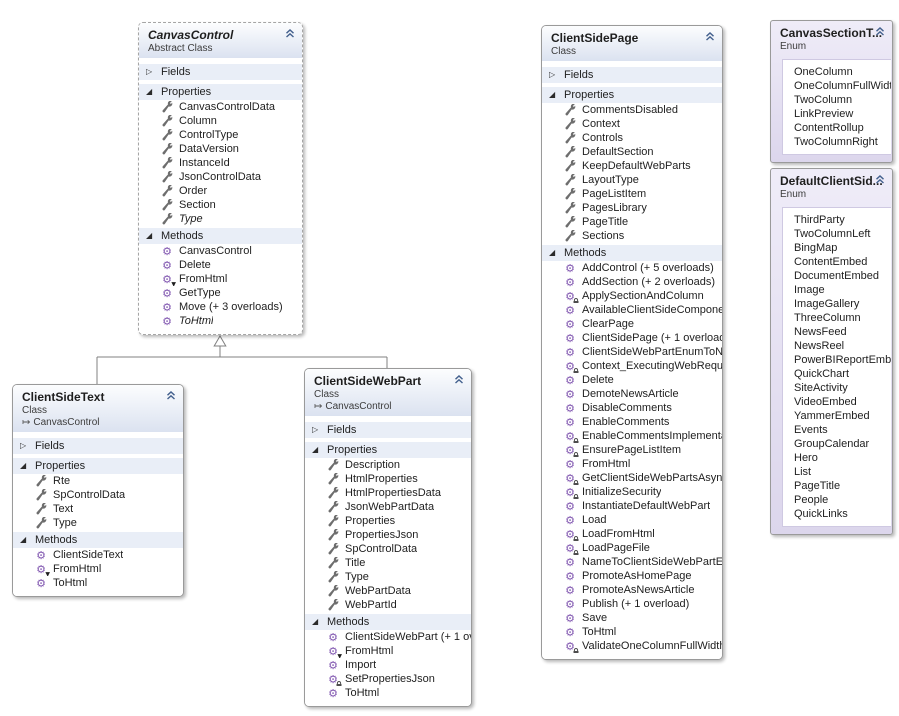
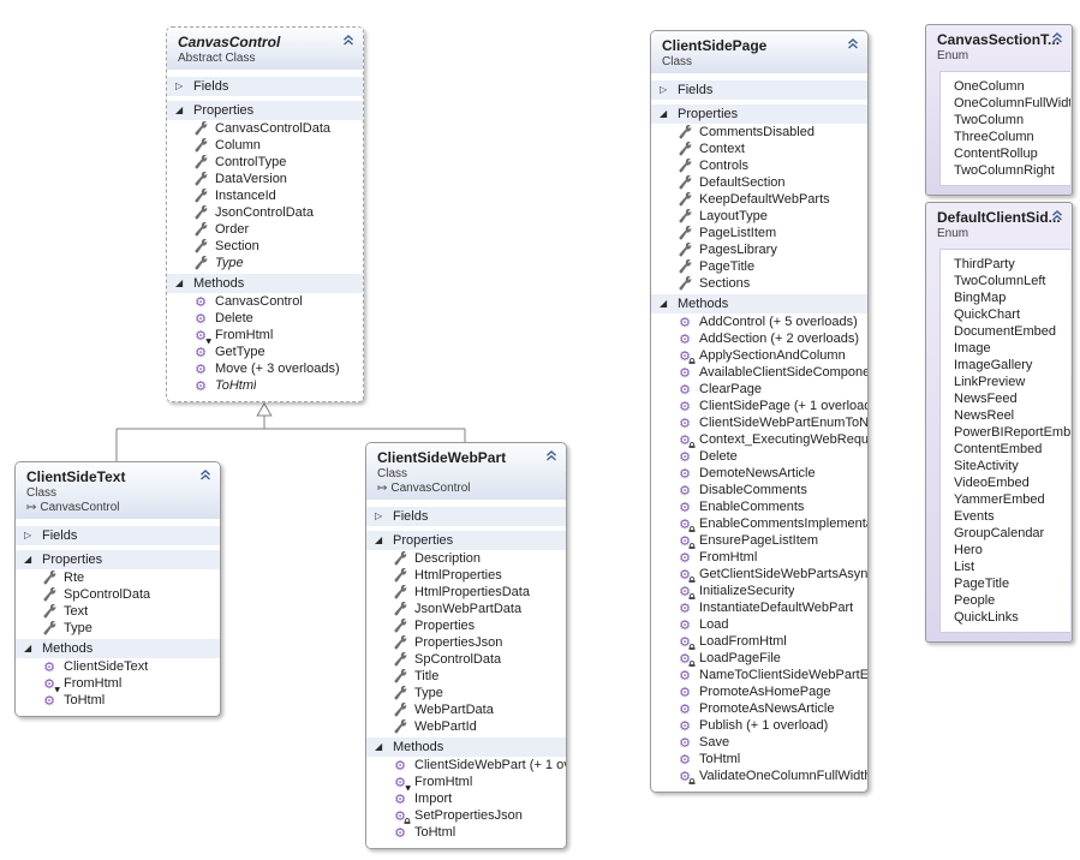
  CanvasControl
  Abstract Class
  ▷
  Fields
  ◢
  Properties
  CanvasControlData
  Column
  ControlType
  DataVersion
  InstanceId
  JsonControlData
  Order
  Section
  Type
  ◢
  Methods
  ⚙
  CanvasControl
  ⚙
  Delete
  ⚙
  FromHtml
  ⚙
  GetType
  ⚙
  Move (+ 3 overloads)
  ⚙
  ToHtml
  ClientSideText
  Class
  ↦
  CanvasControl
  ▷
  Fields
  ◢
  Properties
  Rte
  SpControlData
  Text
  Type
  ◢
  Methods
  ⚙
  ClientSideText
  ⚙
  FromHtml
  ⚙
  ToHtml
  ClientSideWebPart
  Class
  ↦
  CanvasControl
  ▷
  Fields
  ◢
  Properties
  Description
  HtmlProperties
  HtmlPropertiesData
  JsonWebPartData
  Properties
  PropertiesJson
  SpControlData
  Title
  Type
  WebPartData
  WebPartId
  ◢
  Methods
  ⚙
  ClientSideWebPart (+ 1 o
  ⚙
  FromHtml
  ⚙
  Import
  ⚙
  SetPropertiesJson
  ⚙
  ToHtml
  ClientSidePage
  Class
  ▷
  Fields
  ◢
  Properties
  CommentsDisabled
  Context
  Controls
  DefaultSection
  KeepDefaultWebParts
  LayoutType
  PageListItem
  PagesLibrary
  PageTitle
  Sections
  ◢
  Methods
  ⚙
  AddControl (+ 5 overloads)
  ⚙
  AddSection (+ 2 overloads)
  ⚙
  ApplySectionAndColumn
  ⚙
  AvailableClientSideCompone
  ⚙
  ClearPage
  ⚙
  ClientSidePage (+ 1 overloa
  ⚙
  ClientSideWebPartEnumToN
  ⚙
  Context_ExecutingWebRequ
  ⚙
  Delete
  ⚙
  DemoteNewsArticle
  ⚙
  DisableComments
  ⚙
  EnableComments
  ⚙
  EnableCommentsImplement
  ⚙
  EnsurePageListItem
  ⚙
  FromHtml
  ⚙
  GetClientSideWebPartsAsyn
  ⚙
  InitializeSecurity
  ⚙
  InstantiateDefaultWebPart
  ⚙
  Load
  ⚙
  LoadFromHtml
  ⚙
  LoadPageFile
  ⚙
  NameToClientSideWebPartE
  ⚙
  PromoteAsHomePage
  ⚙
  PromoteAsNewsArticle
  ⚙
  Publish (+ 1 overload)
  ⚙
  Save
  ⚙
  ToHtml
  ⚙
  ValidateOneColumnFullWidt
  CanvasSectionT..
  Enum
  OneColumn
  OneColumnFullWidt
  TwoColumn
- LinkPreview
+ ThreeColumn
  ContentRollup
  TwoColumnRight
  DefaultClientSid.
  Enum
  ThirdParty
  TwoColumnLeft
  BingMap
- ContentEmbed
+ QuickChart
  DocumentEmbed
  Image
  ImageGallery
- ThreeColumn
+ LinkPreview
  NewsFeed
  NewsReel
  PowerBIReportEmb
- QuickChart
+ ContentEmbed
  SiteActivity
  VideoEmbed
  YammerEmbed
  Events
  GroupCalendar
  Hero
  List
  PageTitle
  People
  QuickLinks
